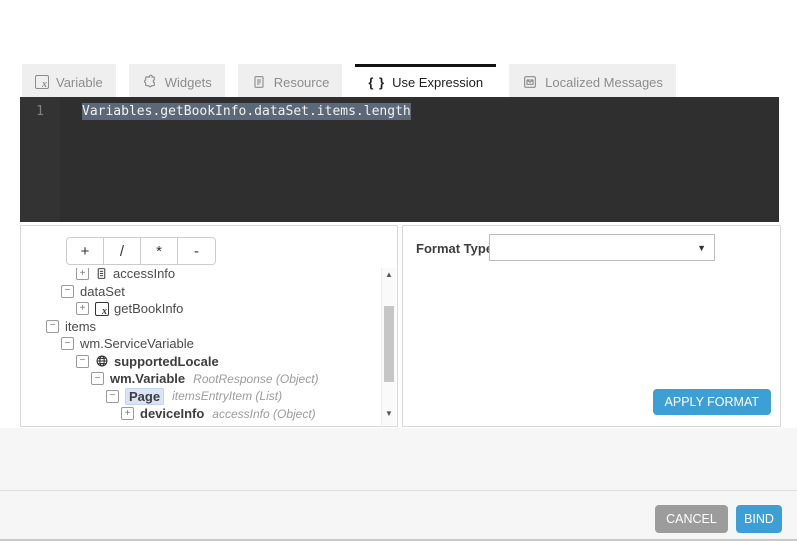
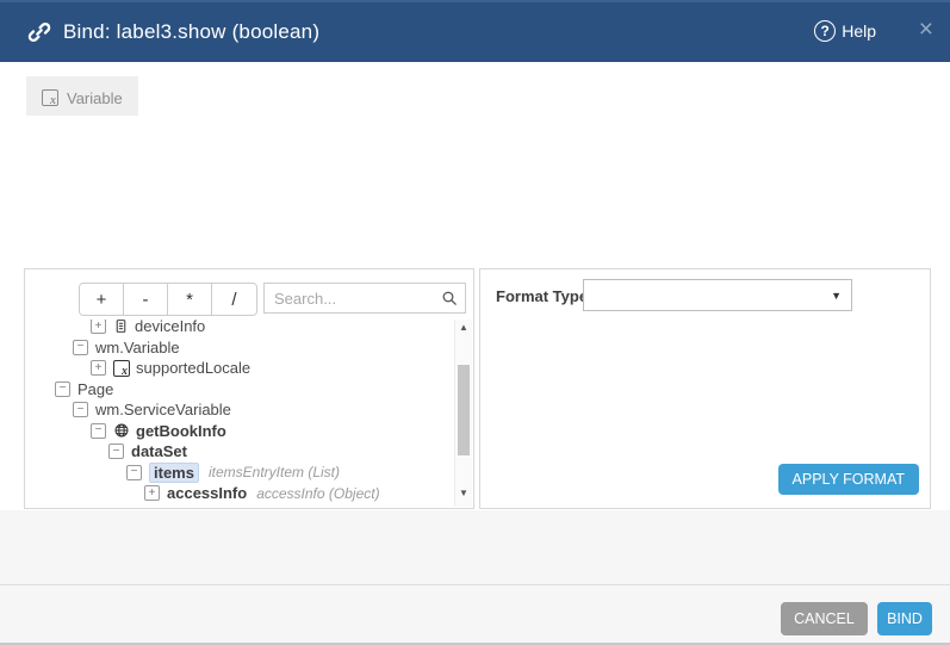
+ Bind: label3.show (boolean)
+ ?
+ Help
+ ×
  x
  Variable
- Widgets
- Resource
- { }
- Use Expression
- Localized Messages
- 1
- Variables.getBookInfo.dataSet.items.length
  +
- /
+ -
  *
- -
+ /
+ Search...
  +
- accessInfo
+ deviceInfo
  −
- dataSet
+ wm.Variable
  +
  x
- getBookInfo
+ supportedLocale
  −
- items
+ Page
  −
  wm.ServiceVariable
  −
- supportedLocale
+ getBookInfo
  −
- wm.Variable
+ dataSet
- RootResponse (Object)
  −
- Page
+ items
  itemsEntryItem (List)
  +
- deviceInfo
+ accessInfo
  accessInfo (Object)
  ▲
  ▼
  Format Typ
  ▼
  APPLY FORMAT
  CANCEL
  BIND
